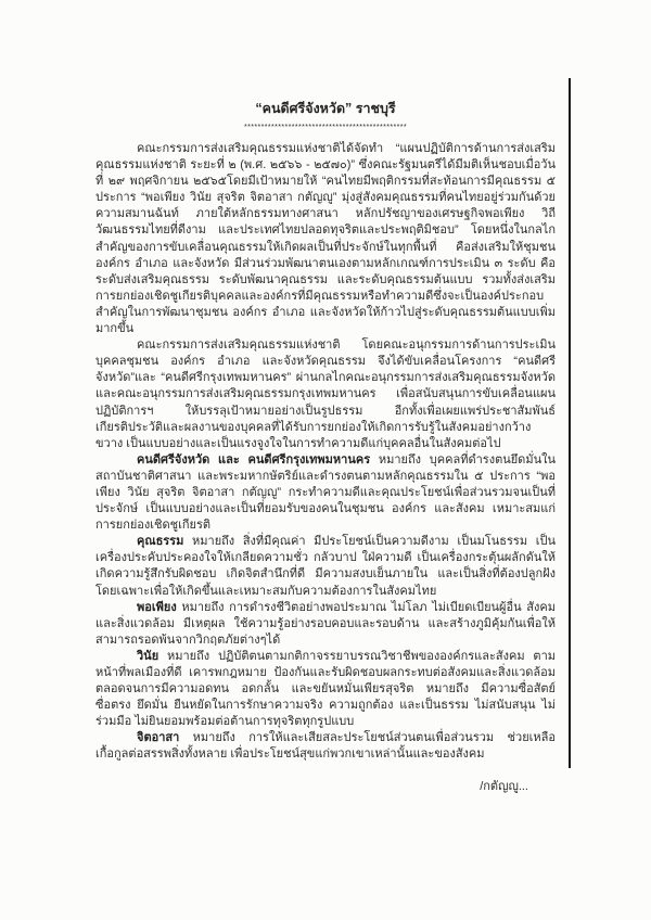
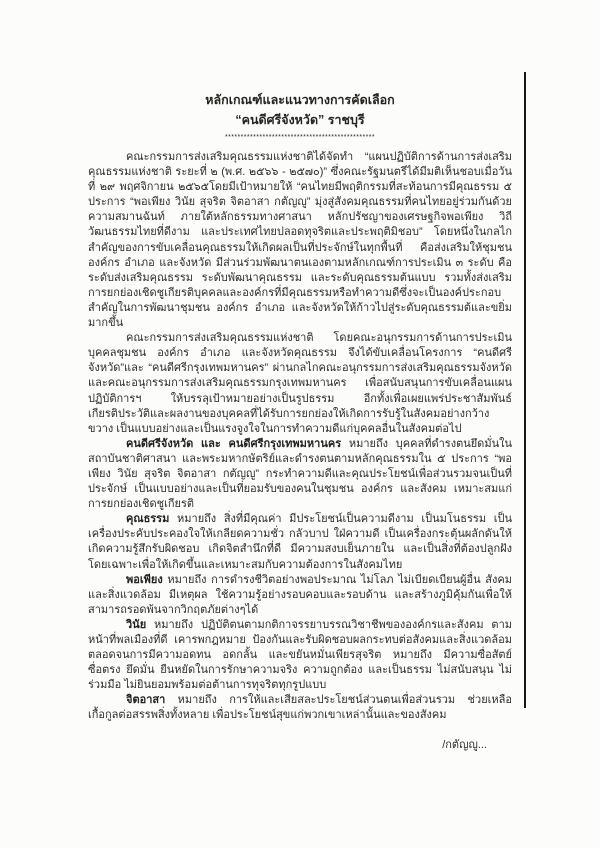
+ หลักเกณฑ์และแนวทางการคัดเลือก
  “คนดีศรีจังหวัด” ราชบุรี
- คณะกรรมการส่งเสริมคุณธรรมแห่งชาติได้จัดทำ “แผนปฏิบัติการด้านการส่งเสริมคุณธรรมแห่งชาติ ระยะที่ ๒ (พ.ศ. ๒๕๖๖ - ๒๕๗๐)” ซึ่งคณะรัฐมนตรีได้มีมติเห็นชอบเมื่อวันที่ ๒๙ พฤศจิกายน ๒๕๖๕โดยมีเป้าหมายให้ “คนไทยมีพฤติกรรมที่สะท้อนการมีคุณธรรม ๕ ประการ “พอเพียง วินัย สุจริต จิตอาสา กตัญญู” มุ่งสู่สังคมคุณธรรมที่คนไทยอยู่ร่วมกันด้วยความสมานฉันท์ ภายใต้หลักธรรมทางศาสนา หลักปรัชญาของเศรษฐกิจพอเพียง วิถีวัฒนธรรมไทยที่ดีงาม และประเทศไทยปลอดทุจริตและประพฤติมิชอบ” โดยหนึ่งในกลไกสำคัญของการขับเคลื่อนคุณธรรมให้เกิดผลเป็นที่ประจักษ์ในทุกพื้นที่ คือส่งเสริมให้ชุมชน องค์กร อำเภอ และจังหวัด มีส่วนร่วมพัฒนาตนเองตามหลักเกณฑ์การประเมิน ๓ ระดับ คือ ระดับส่งเสริมคุณธรรม ระดับพัฒนาคุณธรรม และระดับคุณธรรมต้นแบบ รวมทั้งส่งเสริมการยกย่องเชิดชูเกียรติบุคคลและองค์กรที่มีคุณธรรมหรือทำความดีซึ่งจะเป็นองค์ประกอบสำคัญในการพัฒนาชุมชน องค์กร อำเภอ และจังหวัดให้ก้าวไปสู่ระดับคุณธรรมต้นแบบเพิ่มมากขึ้น
+ คณะกรรมการส่งเสริมคุณธรรมแห่งชาติได้จัดทำ “แผนปฏิบัติการด้านการส่งเสริมคุณธรรมแห่งชาติ ระยะที่ ๒ (พ.ศ. ๒๕๖๖ - ๒๕๗๐)” ซึ่งคณะรัฐมนตรีได้มีมติเห็นชอบเมื่อวันที่ ๒๙ พฤศจิกายน ๒๕๖๕โดยมีเป้าหมายให้ “คนไทยมีพฤติกรรมที่สะท้อนการมีคุณธรรม ๕ ประการ “พอเพียง วินัย สุจริต จิตอาสา กตัญญู” มุ่งสู่สังคมคุณธรรมที่คนไทยอยู่ร่วมกันด้วยความสมานฉันท์ ภายใต้หลักธรรมทางศาสนา หลักปรัชญาของเศรษฐกิจพอเพียง วิถีวัฒนธรรมไทยที่ดีงาม และประเทศไทยปลอดทุจริตและประพฤติมิชอบ” โดยหนึ่งในกลไกสำคัญของการขับเคลื่อนคุณธรรมให้เกิดผลเป็นที่ประจักษ์ในทุกพื้นที่ คือส่งเสริมให้ชุมชน องค์กร อำเภอ และจังหวัด มีส่วนร่วมพัฒนาตนเองตามหลักเกณฑ์การประเมิน ๓ ระดับ คือ ระดับส่งเสริมคุณธรรม ระดับพัฒนาคุณธรรม และระดับคุณธรรมต้นแบบ รวมทั้งส่งเสริมการยกย่องเชิดชูเกียรติบุคคลและองค์กรที่มีคุณธรรมหรือทำความดีซึ่งจะเป็นองค์ประกอบสำคัญในการพัฒนาชุมชน องค์กร อำเภอ และจังหวัดให้ก้าวไปสู่ระดับคุณธรรมต้และขยิ่มมากขึ้น
  คณะกรรมการส่งเสริมคุณธรรมแห่งชาติ โดยคณะอนุกรรมการด้านการประเมินบุคคลชุมชน องค์กร อำเภอ และจังหวัดคุณธรรม จึงได้ขับเคลื่อนโครงการ “คนดีศรีจังหวัด”และ “คนดีศรีกรุงเทพมหานคร” ผ่านกลไกคณะอนุกรรมการส่งเสริมคุณธรรมจังหวัดและคณะอนุกรรมการส่งเสริมคุณธรรมกรุงเทพมหานคร เพื่อสนับสนุนการขับเคลื่อนแผนปฏิบัติการฯ ให้บรรลุเป้าหมายอย่างเป็นรูปธรรม อีกทั้งเพื่อเผยแพร่ประชาสัมพันธ์เกียรติประวัติและผลงานของบุคคลที่ได้รับการยกย่องให้เกิดการรับรู้ในสังคมอย่างกว้างขวาง เป็นแบบอย่างและเป็นแรงจูงใจในการทำความดีแก่บุคคลอื่นในสังคมต่อไป
  คนดีศรีจังหวัด และ คนดีศรีกรุงเทพมหานคร หมายถึง บุคคลที่ดำรงตนยึดมั่นในสถาบันชาติศาสนา และพระมหากษัตริย์และดำรงตนตามหลักคุณธรรมใน ๕ ประการ “พอเพียง วินัย สุจริต จิตอาสา กตัญญู” กระทำความดีและคุณประโยชน์เพื่อส่วนรวมจนเป็นที่ประจักษ์ เป็นแบบอย่างและเป็นที่ยอมรับของคนในชุมชน องค์กร และสังคม เหมาะสมแก่การยกย่องเชิดชูเกียรติ
  คุณธรรม หมายถึง สิ่งที่มีคุณค่า มีประโยชน์เป็นความดีงาม เป็นมโนธรรม เป็นเครื่องประคับประคองใจให้เกลียดความชั่ว กลัวบาป ใฝ่ความดี เป็นเครื่องกระตุ้นผลักดันให้เกิดความรู้สึกรับผิดชอบ เกิดจิตสำนึกที่ดี มีความสงบเย็นภายใน และเป็นสิ่งที่ต้องปลูกฝังโดยเฉพาะเพื่อให้เกิดขึ้นและเหมาะสมกับความต้องการในสังคมไทย
  พอเพียง หมายถึง การดำรงชีวิตอย่างพอประมาณ ไม่โลภ ไม่เบียดเบียนผู้อื่น สังคม และสิ่งแวดล้อม มีเหตุผล ใช้ความรู้อย่างรอบคอบและรอบด้าน และสร้างภูมิคุ้มกันเพื่อให้สามารถรอดพ้นจากวิกฤตภัยต่างๆได้
  วินัย หมายถึง ปฏิบัติตนตามกติกาจรรยาบรรณวิชาชีพขององค์กรและสังคม ตามหน้าที่พลเมืองที่ดี เคารพกฎหมาย ป้องกันและรับผิดชอบผลกระทบต่อสังคมและสิ่งแวดล้อม ตลอดจนการมีความอดทน อดกลั้น และขยันหมั่นเพียรสุจริต หมายถึง มีความซื่อสัตย์ ซื่อตรง ยึดมั่น ยืนหยัดในการรักษาความจริง ความถูกต้อง และเป็นธรรม ไม่สนับสนุน ไม่ร่วมมือ ไม่ยินยอมพร้อมต่อต้านการทุจริตทุกรูปแบบ
  จิตอาสา หมายถึง การให้และเสียสละประโยชน์ส่วนตนเพื่อส่วนรวม ช่วยเหลือเกื้อกูลต่อสรรพสิ่งทั้งหลาย เพื่อประโยชน์สุขแก่พวกเขาเหล่านั้นและของสังคม
  /กตัญญู...
